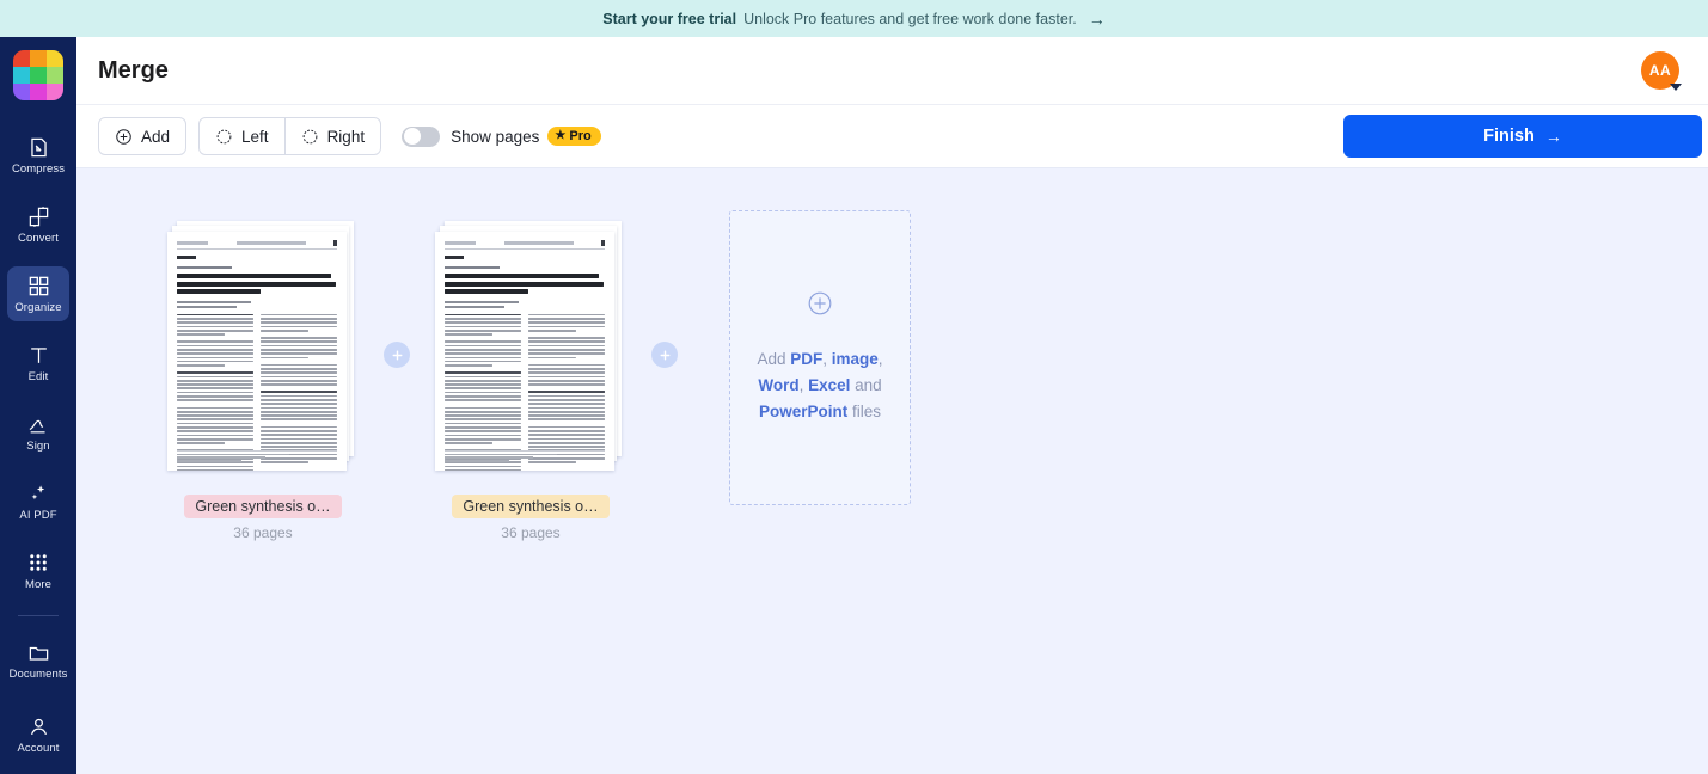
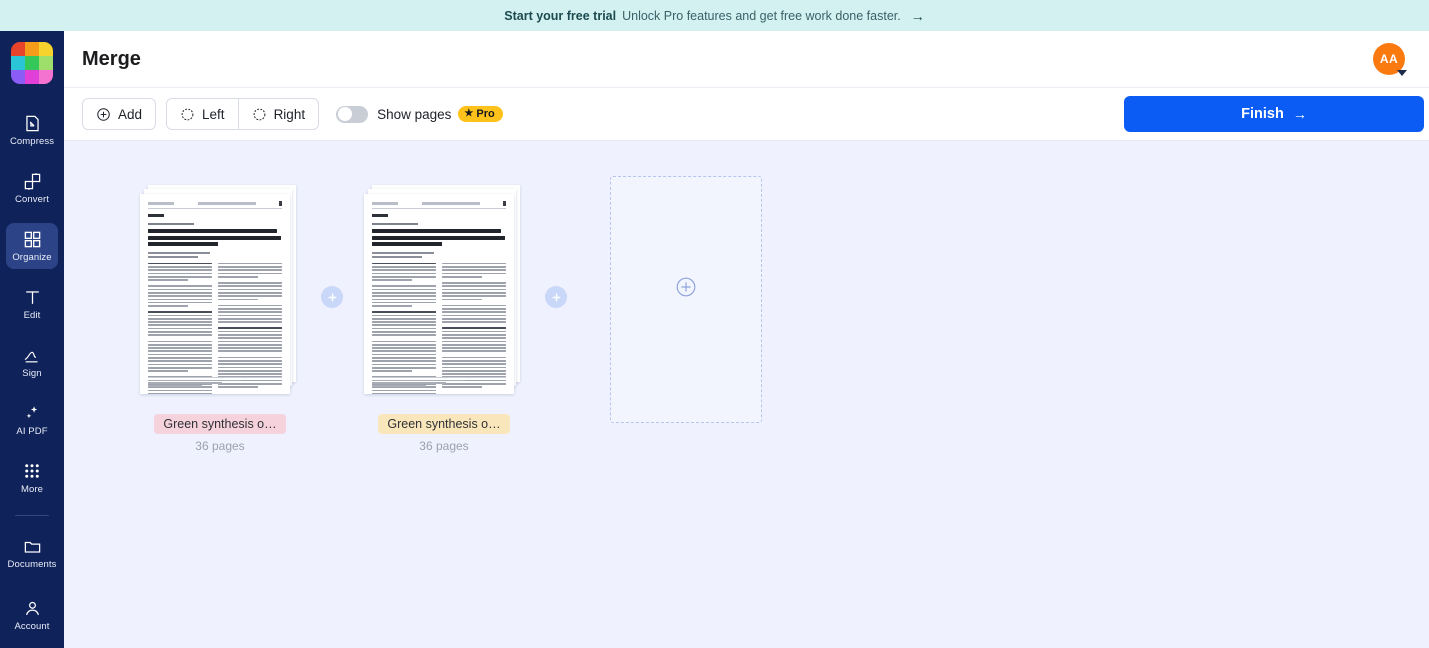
  Start your free trial
  Unlock Pro features and get free work done faster.
  →
  Compress
  Convert
  Organize
  Edit
  Sign
  AI PDF
  More
  Documents
  Account
  Merge
  AA
  Add
  Left
  Right
  Show pages
  ★
  Pro
  Finish
  →
  Green synthesis o…
  36 pages
  Green synthesis o…
  36 pages
- Add PDF, image, Word, Excel and PowerPoint files
